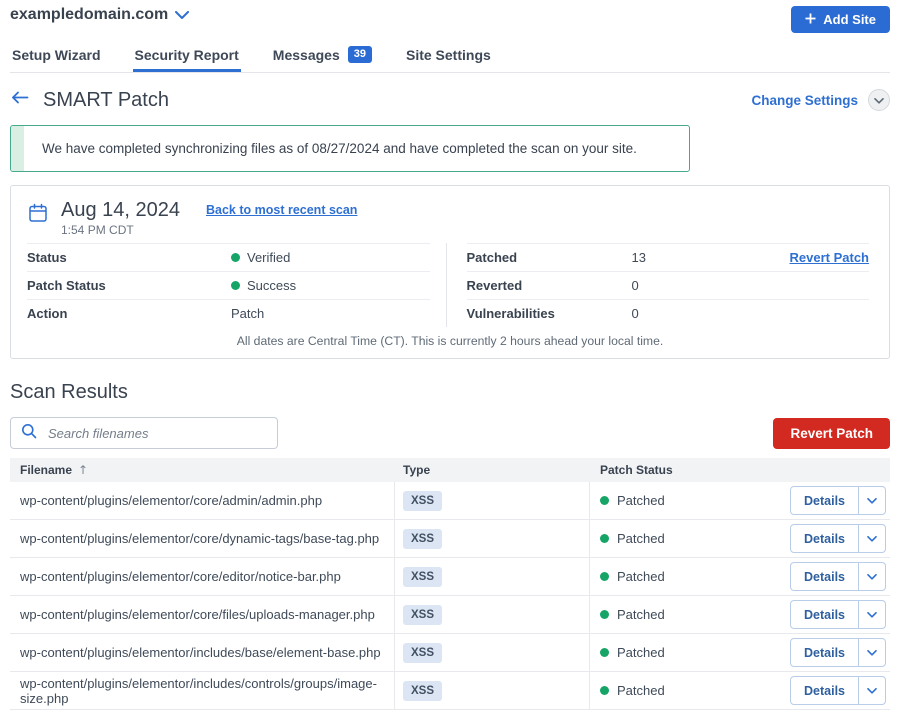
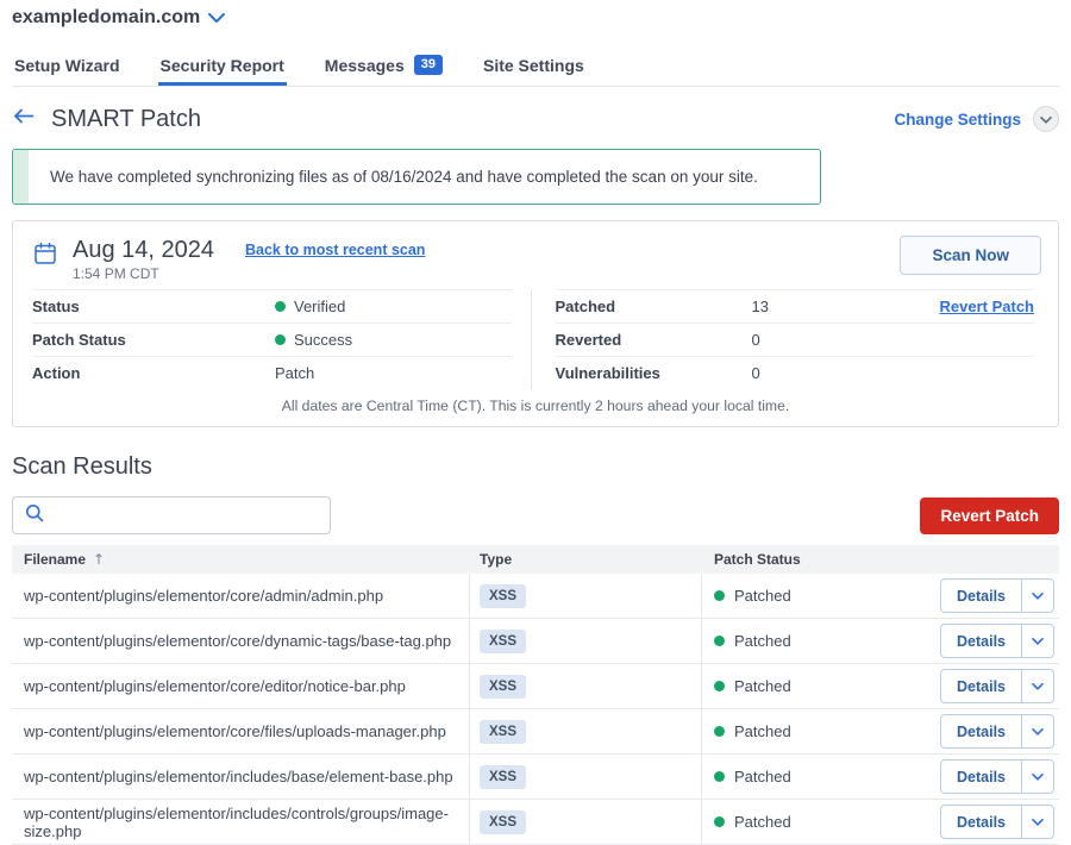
  exampledomain.com
- Add Site
  Setup Wizard
  Security Report
  Messages
  39
  Site Settings
  SMART Patch
  Change Settings
- We have completed synchronizing files as of 08/27/2024 and have completed the scan on your site.
+ We have completed synchronizing files as of 08/16/2024 and have completed the scan on your site.
  Aug 14, 2024
  1:54 PM CDT
  Back to most recent scan
+ Scan Now
  Status
  Verified
  Patch Status
  Success
  Action
  Patch
  Patched
  13
  Revert Patch
  Reverted
  0
  Vulnerabilities
  0
  All dates are Central Time (CT). This is currently 2 hours ahead your local time.
  Scan Results
- Search filenames
  Revert Patch
  Filename
  ↑
  Type
  Patch Status
  wp-content/plugins/elementor/core/admin/admin.php
  XSS
  Patched
  Details
  wp-content/plugins/elementor/core/dynamic-tags/base-tag.php
  XSS
  Patched
  Details
  wp-content/plugins/elementor/core/editor/notice-bar.php
  XSS
  Patched
  Details
  wp-content/plugins/elementor/core/files/uploads-manager.php
  XSS
  Patched
  Details
  wp-content/plugins/elementor/includes/base/element-base.php
  XSS
  Patched
  Details
  wp-content/plugins/elementor/includes/controls/groups/image-size.php
  XSS
  Patched
  Details
